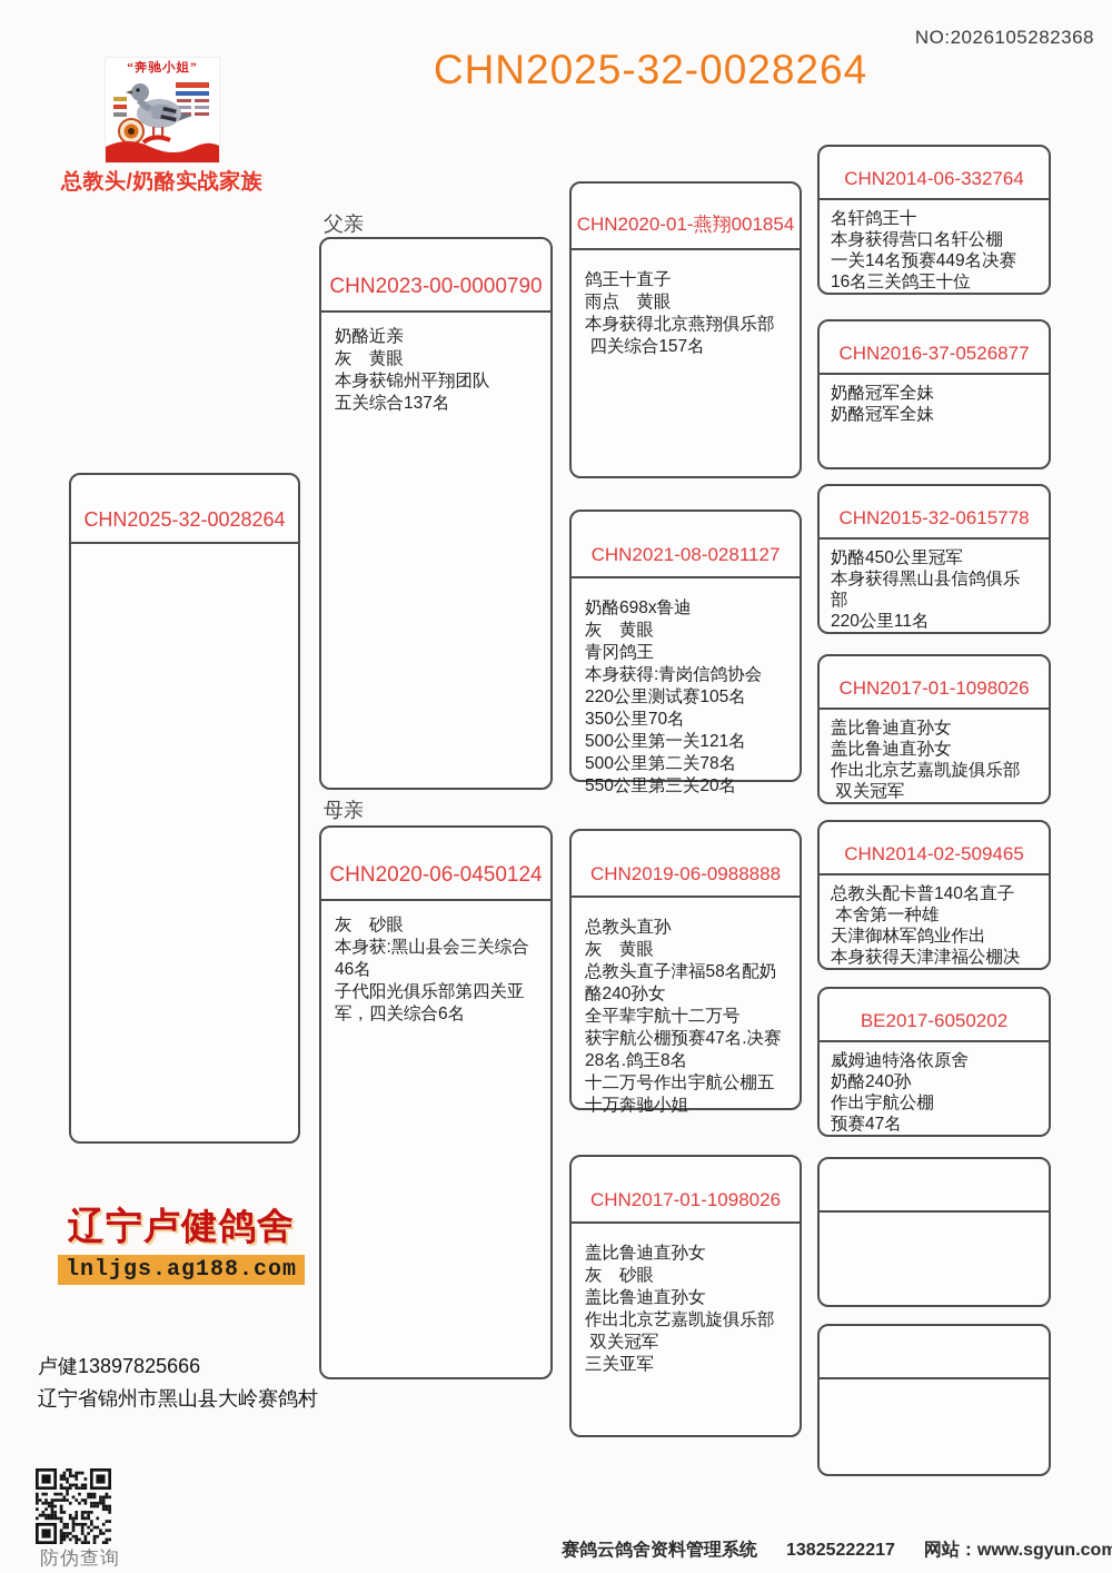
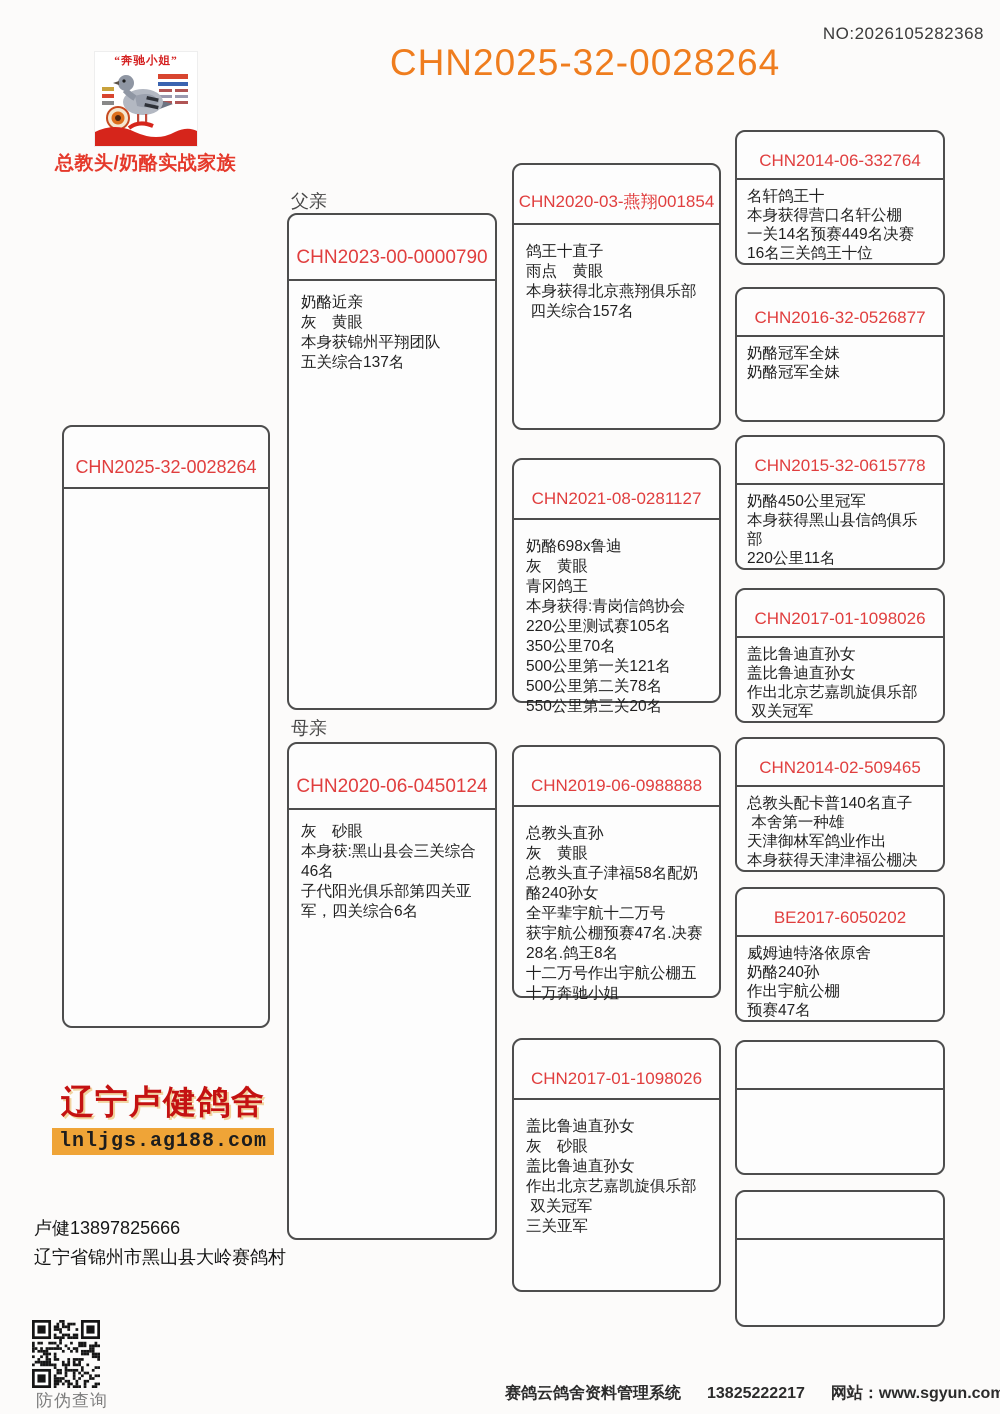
  NO:2026105282368
  CHN2025-32-0028264
  “奔驰小姐”
  总教头/奶酪实战家族
  CHN2025-32-0028264
  父亲
  CHN2023-00-0000790
  奶酪近亲
  灰 黄眼
  本身获锦州平翔团队
  五关综合137名
  母亲
  CHN2020-06-0450124
  灰 砂眼
  本身获:黑山县会三关综合
  46名
  子代阳光俱乐部第四关亚
  军，四关综合6名
- CHN2020-01-燕翔001854
+ CHN2020-03-燕翔001854
  鸽王十直子
  雨点 黄眼
  本身获得北京燕翔俱乐部
  四关综合157名
  CHN2021-08-0281127
  奶酪698x鲁迪
  灰 黄眼
  青冈鸽王
  本身获得:青岗信鸽协会
  220公里测试赛105名
  350公里70名
  500公里第一关121名
  500公里第二关78名
  550公里第三关20名
  CHN2019-06-0988888
  总教头直孙
  灰 黄眼
  总教头直子津福58名配奶
  酪240孙女
  全平辈宇航十二万号
  获宇航公棚预赛47名.决赛
  28名.鸽王8名
  十二万号作出宇航公棚五
  十万奔驰小姐
  CHN2017-01-1098026
  盖比鲁迪直孙女
  灰 砂眼
  盖比鲁迪直孙女
  作出北京艺嘉凯旋俱乐部
  双关冠军
  三关亚军
  CHN2014-06-332764
  名轩鸽王十
  本身获得营口名轩公棚
  一关14名预赛449名决赛
  16名三关鸽王十位
- CHN2016-37-0526877
+ CHN2016-32-0526877
  奶酪冠军全妹
  奶酪冠军全妹
  CHN2015-32-0615778
  奶酪450公里冠军
  本身获得黑山县信鸽俱乐
  部
  220公里11名
  CHN2017-01-1098026
  盖比鲁迪直孙女
  盖比鲁迪直孙女
  作出北京艺嘉凯旋俱乐部
  双关冠军
  CHN2014-02-509465
  总教头配卡普140名直子
  本舍第一种雄
  天津御林军鸽业作出
  本身获得天津津福公棚决
  BE2017-6050202
  威姆迪特洛依原舍
  奶酪240孙
  作出宇航公棚
  预赛47名
  辽宁卢健鸽舍
  lnljgs.ag188.com
  卢健13897825666
  辽宁省锦州市黑山县大岭赛鸽村
  防伪查询
  赛鸽云鸽舍资料管理系统 13825222217 网站：www.sgyun.com
